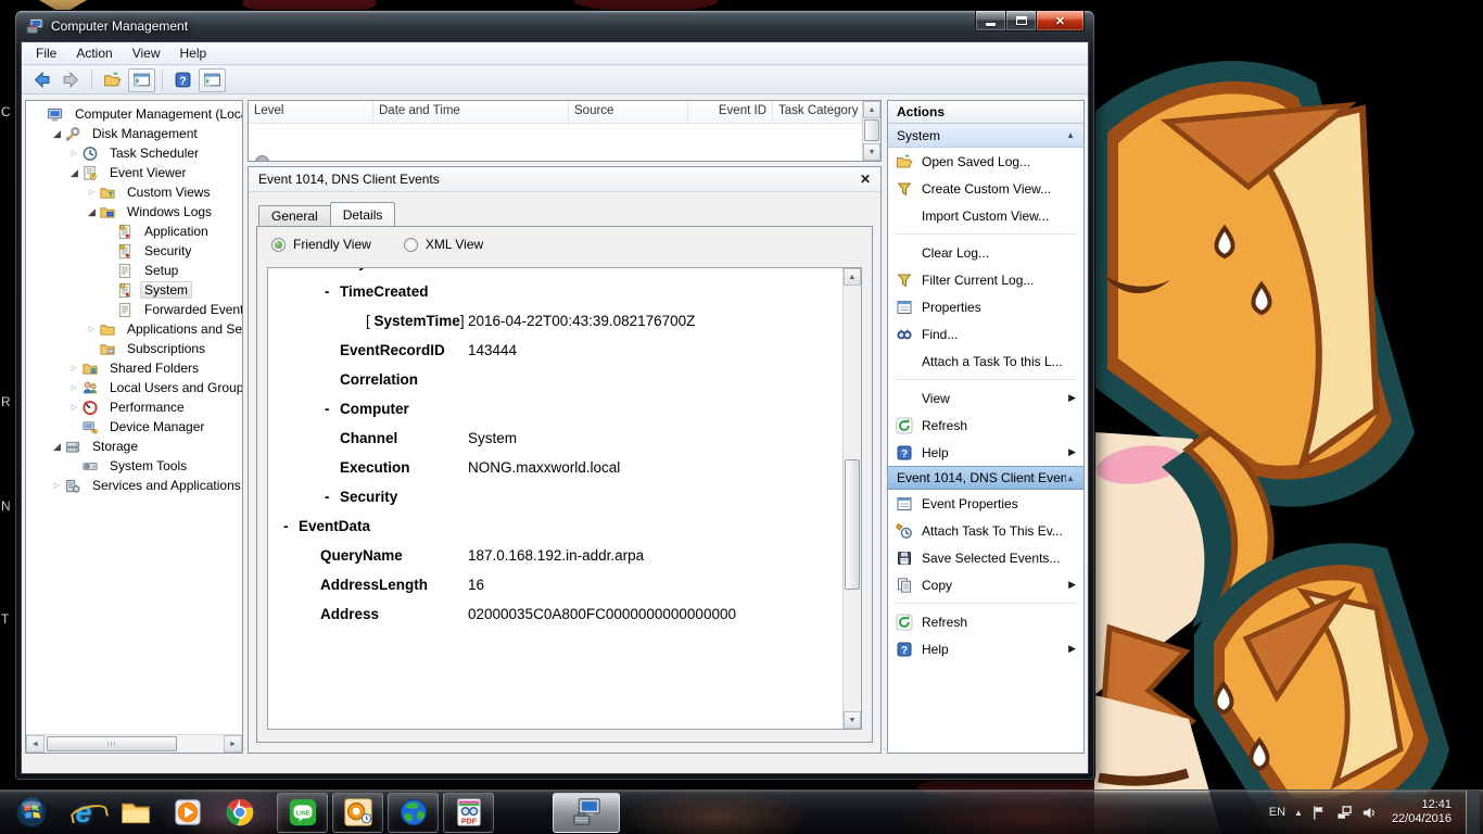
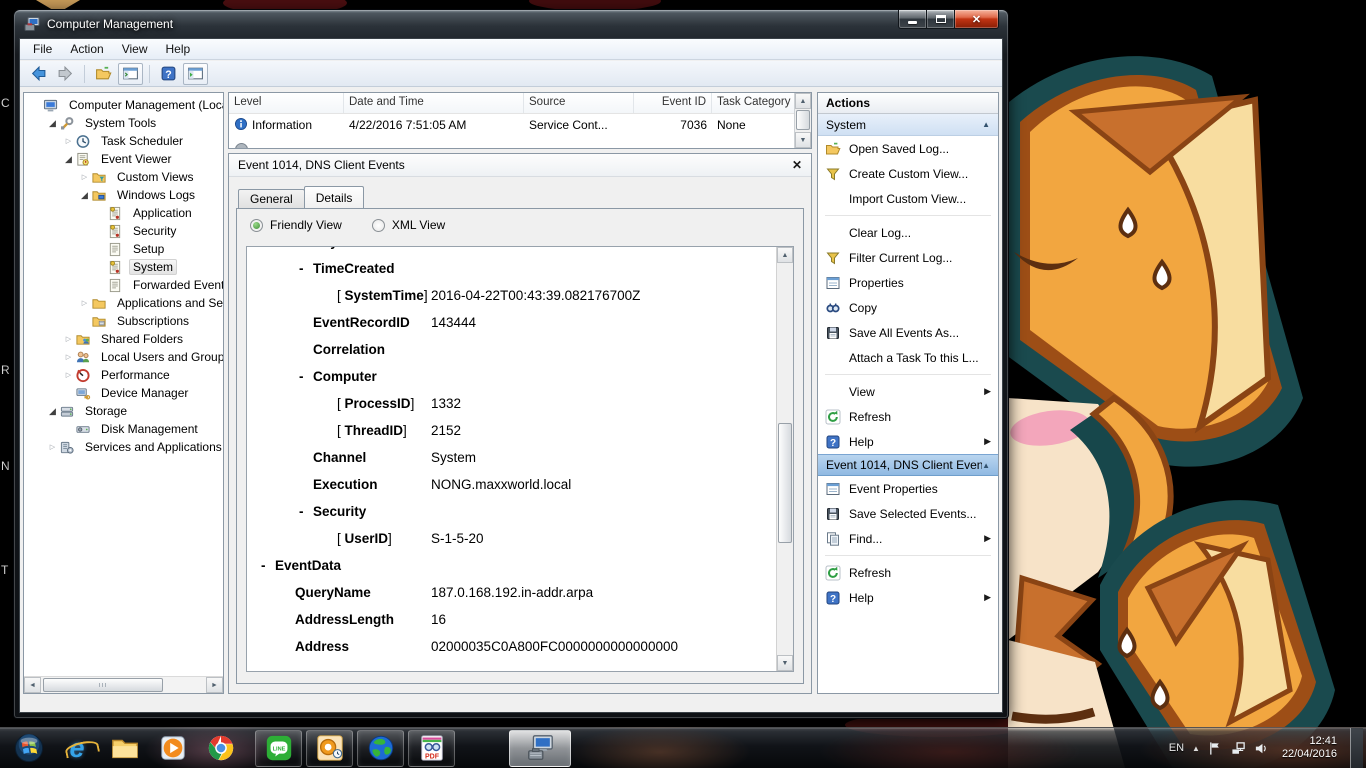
  C
  R
  N
  T
  Computer Management
  ✕
  File
  Action
  View
  Help
  Computer Management (Loc
  ◢
- Disk Management
+ System Tools
  Task Scheduler
  ◢
  Event Viewer
  Custom Views
  ◢
  Windows Logs
  Application
  Security
  Setup
  System
  Forwarded Event
  Subscriptions
  Shared Folders
  Local Users and Group
  Performance
  Device Manager
  ◢
  Storage
- System Tools
+ Disk Management
  Services and Applications
  Level
  Date and Time
  Source
  Event ID
  Task Category
+ Information
+ 4/22/2016 7:51:05 AM
+ Service Cont...
+ 7036
+ None
  Event 1014, DNS Client Events
  ✕
  General
  Details
  Friendly View
  XML View
  -
  TimeCreated
  [ SystemTime]
  2016-04-22T00:43:39.082176700Z
  EventRecordID
  143444
  Correlation
  -
  Computer
+ [ ProcessID]
+ 1332
+ [ ThreadID]
+ 2152
  Channel
  System
  Execution
  NONG.maxxworld.local
  -
  Security
+ [ UserID]
+ S-1-5-20
  -
  EventData
  QueryName
  187.0.168.192.in-addr.arpa
  AddressLength
  16
  Address
  02000035C0A800FC0000000000000000
  Actions
  System
  ▲
  Open Saved Log...
  Create Custom View...
  Import Custom View...
  Clear Log...
  Filter Current Log...
  Properties
- Find...
+ Copy
+ Save All Events As...
  Attach a Task To this L...
  View
  ▶
  Refresh
  Help
  ▶
  Event 1014, DNS Client Even
  ▲
  Event Properties
- Attach Task To This Ev...
  Save Selected Events...
- Copy
+ Find...
  ▶
  Refresh
  Help
  ▶
  e
  EN
  ▲
  12:41
  22/04/2016
